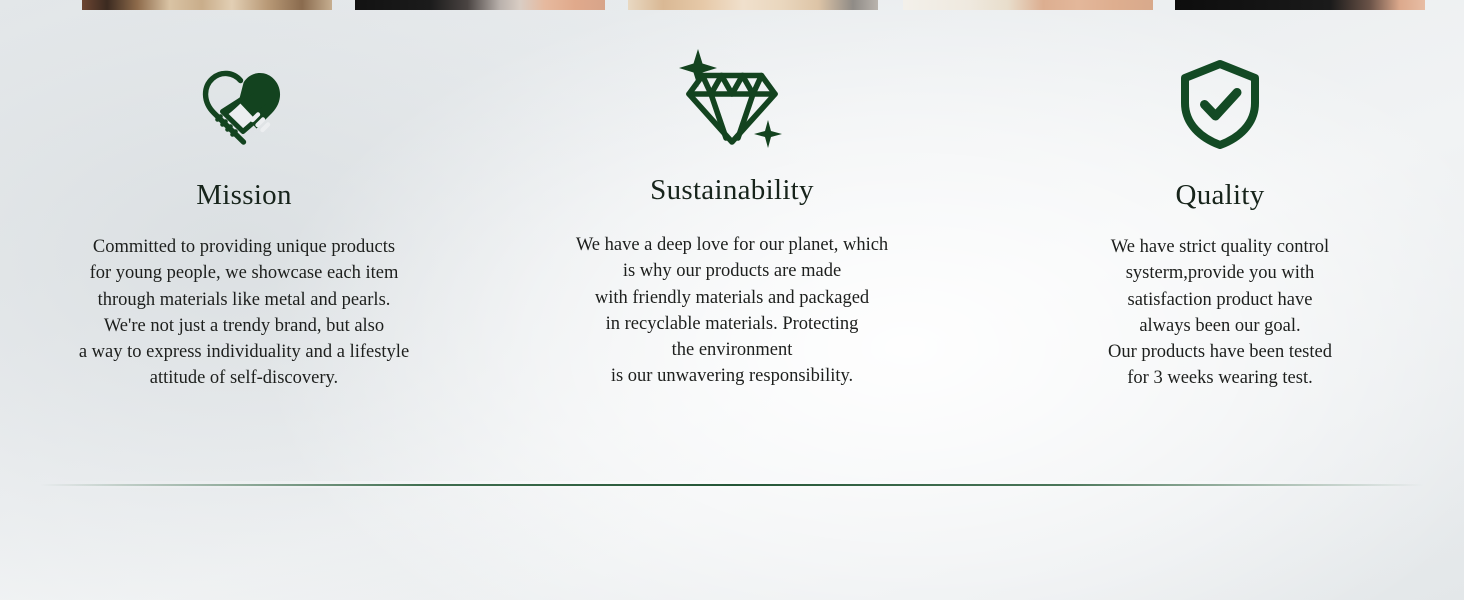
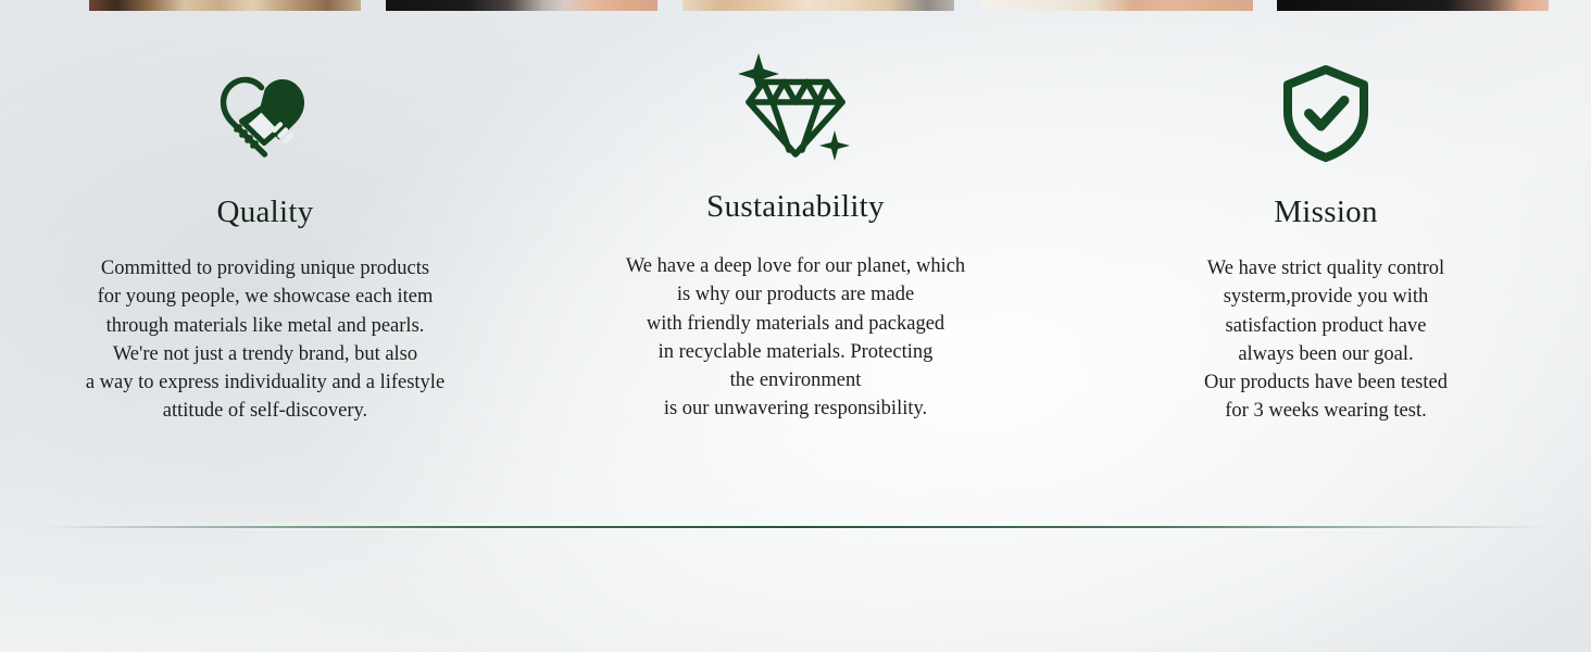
- Mission
+ Quality
  Committed to providing unique products
  for young people, we showcase each item
  through materials like metal and pearls.
  We're not just a trendy brand, but also
  a way to express individuality and a lifestyle
  attitude of self-discovery.
  Sustainability
  We have a deep love for our planet, which
  is why our products are made
  with friendly materials and packaged
  in recyclable materials. Protecting
  the environment
  is our unwavering responsibility.
- Quality
+ Mission
  We have strict quality control
  systerm,provide you with
  satisfaction product have
  always been our goal.
  Our products have been tested
  for 3 weeks wearing test.
